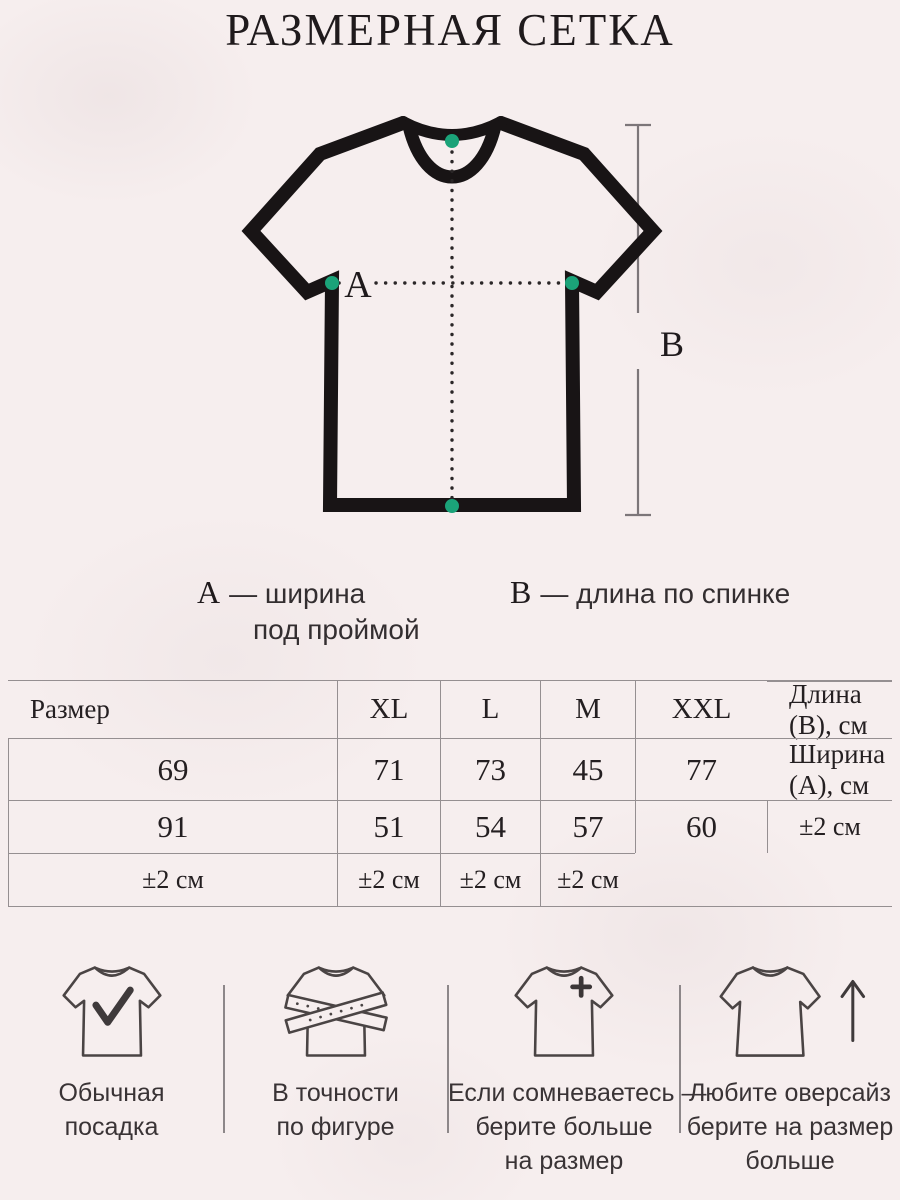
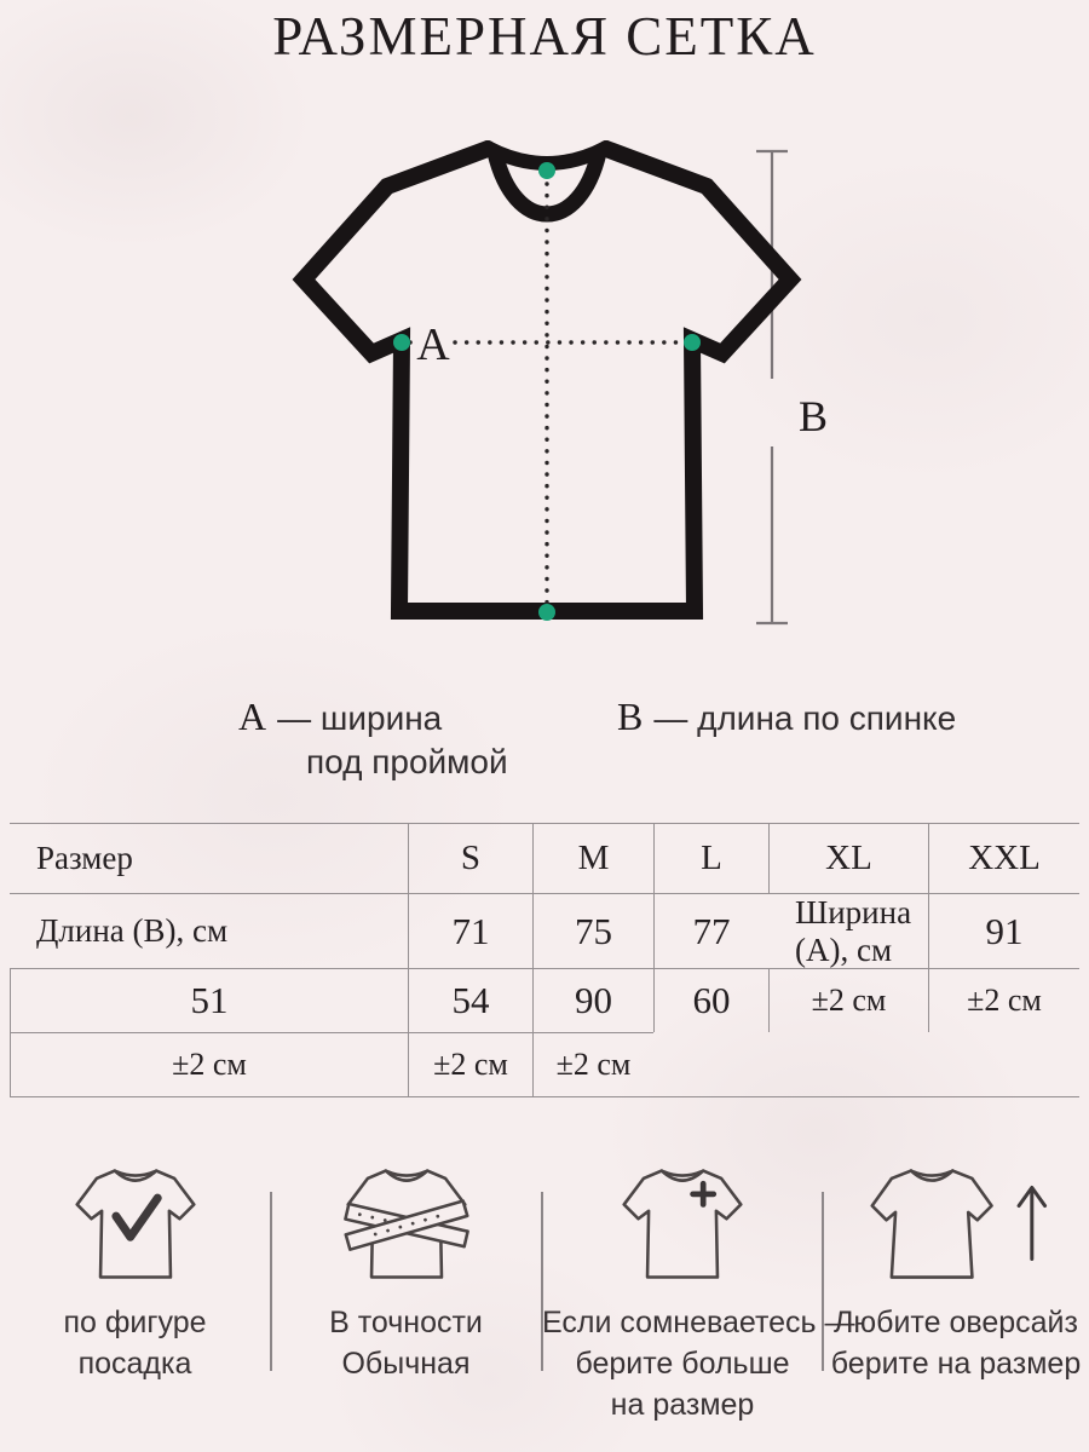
  РАЗМЕРНАЯ СЕТКА
  A
  B
  А — ширина
  под проймой
  В — длина по спинке
  Размер
+ S
- XL
+ M
  L
- M
+ XL
  XXL
  Длина (В), см
- 69
  71
- 73
- 45
+ 75
  77
  Ширина (А), см
  91
  51
  54
- 57
+ 90
  60
  ±2 см
  ±2 см
  ±2 см
  ±2 см
  ±2 см
- Обычная
+ по фигуре
  посадка
  В точности
- по фигуре
+ Обычная
  Если сомневаетесь
  берите больше
  на размер
  Любите оверсайз
  берите на размер
- больше
